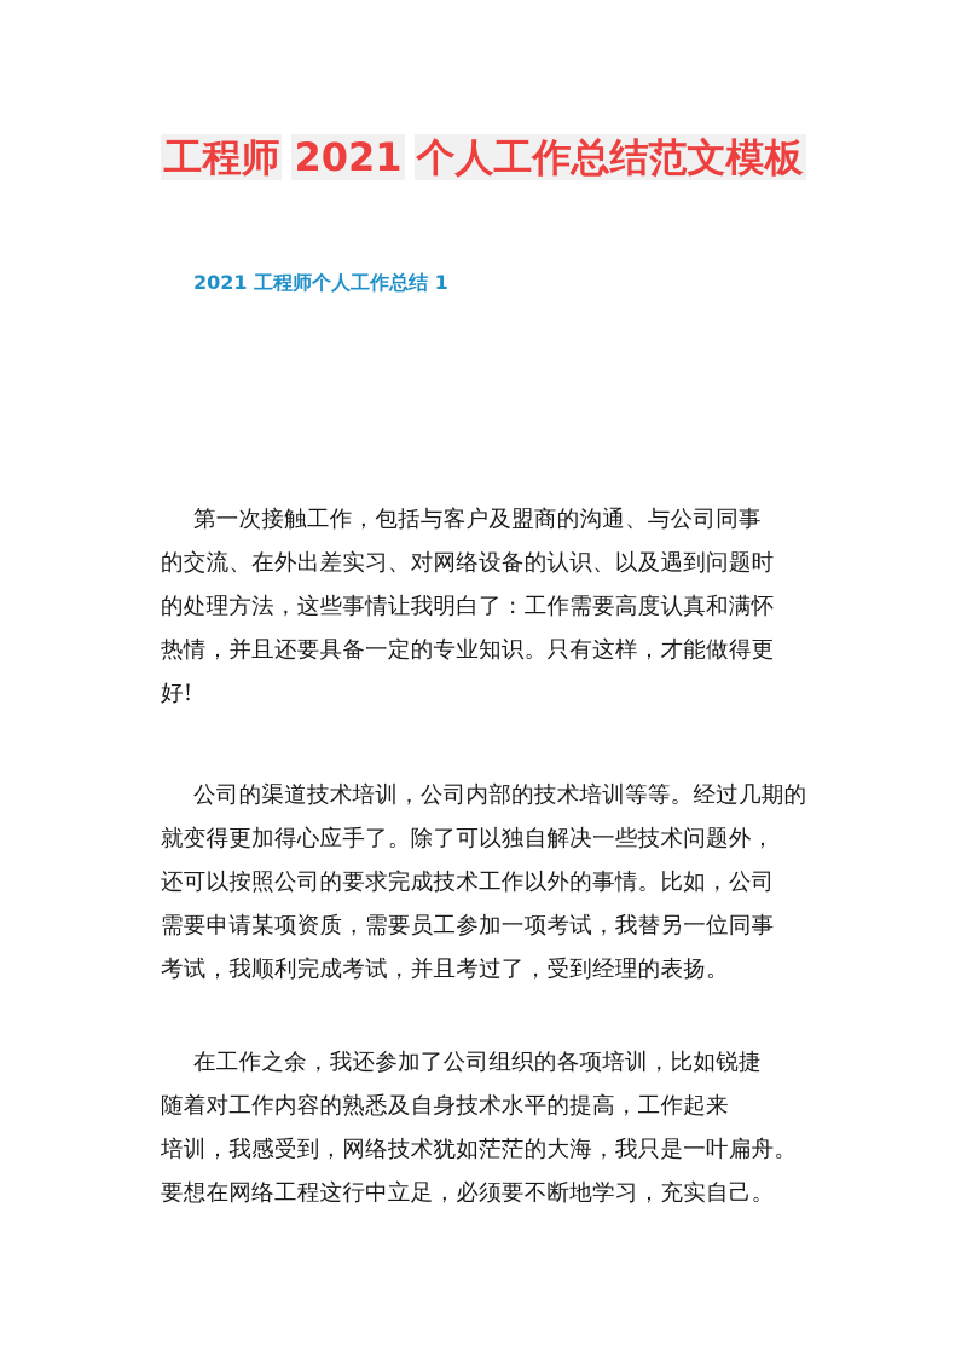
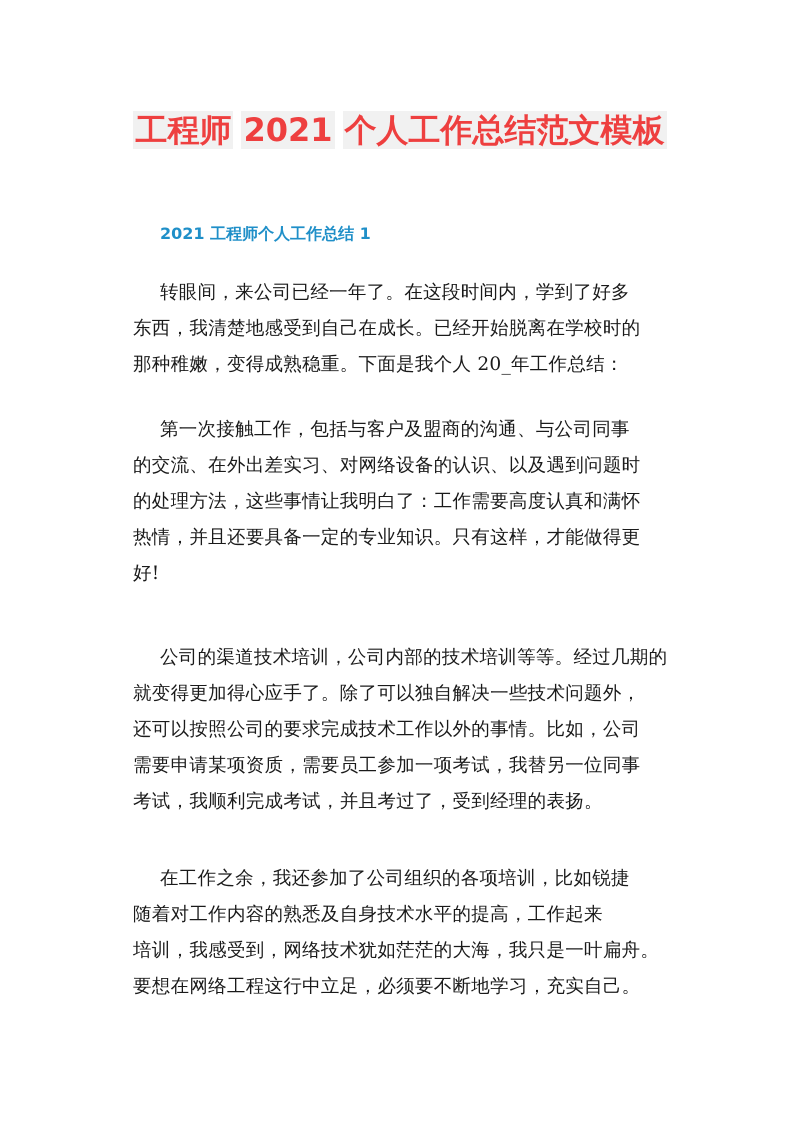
  工程师 2021 个人工作总结范文模板
  2021 工程师个人工作总结 1
+ 转眼间，来公司已经一年了。在这段时间内，学到了好多
+ 东西，我清楚地感受到自己在成长。已经开始脱离在学校时的
+ 那种稚嫩，变得成熟稳重。下面是我个人 20_年工作总结：
  第一次接触工作，包括与客户及盟商的沟通、与公司同事
  的交流、在外出差实习、对网络设备的认识、以及遇到问题时
  的处理方法，这些事情让我明白了：工作需要高度认真和满怀
  热情，并且还要具备一定的专业知识。只有这样，才能做得更
  好!
  公司的渠道技术培训，公司内部的技术培训等等。经过几期的
  就变得更加得心应手了。除了可以独自解决一些技术问题外，
  还可以按照公司的要求完成技术工作以外的事情。比如，公司
  需要申请某项资质，需要员工参加一项考试，我替另一位同事
  考试，我顺利完成考试，并且考过了，受到经理的表扬。
  在工作之余，我还参加了公司组织的各项培训，比如锐捷
  随着对工作内容的熟悉及自身技术水平的提高，工作起来
  培训，我感受到，网络技术犹如茫茫的大海，我只是一叶扁舟。
  要想在网络工程这行中立足，必须要不断地学习，充实自己。
